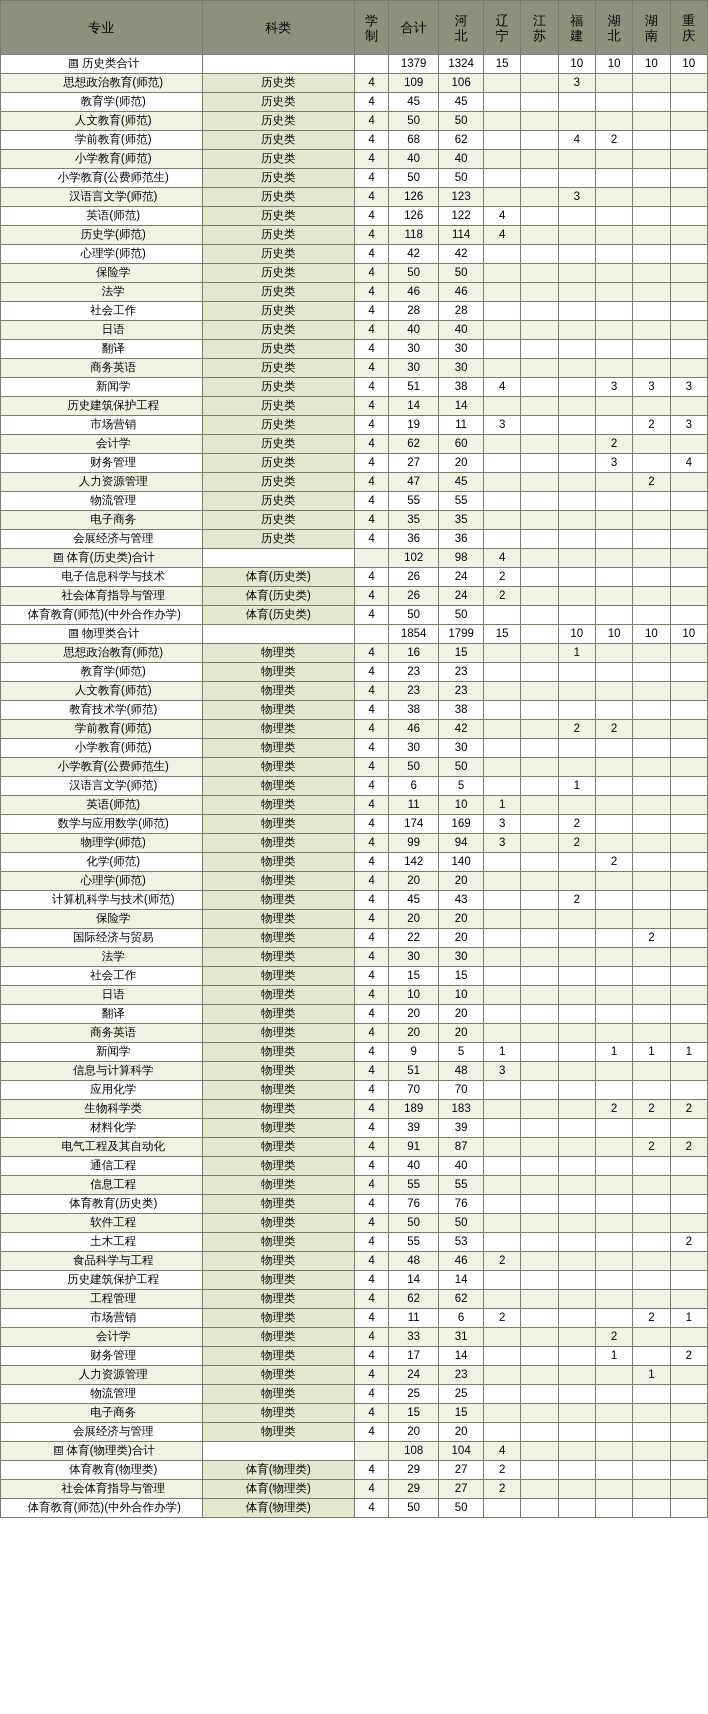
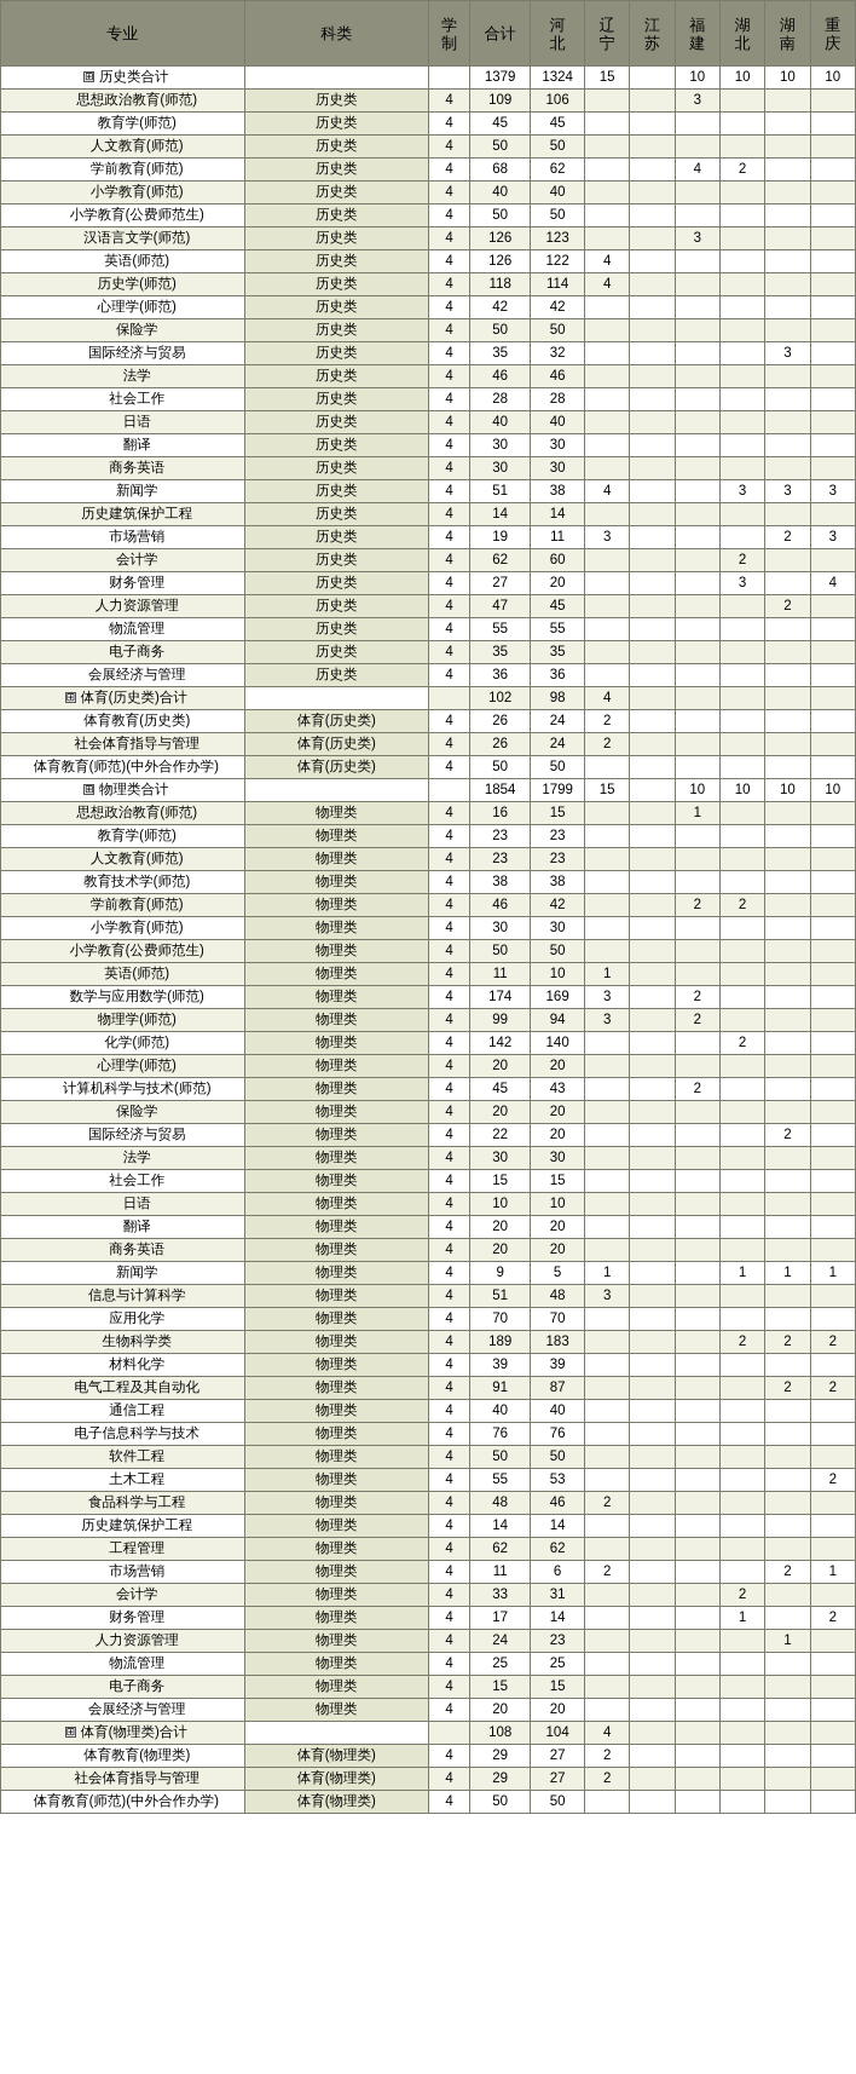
  专业	科类	学 制	合计	河 北	辽 宁	江 苏	福 建	湖 北	湖 南	重 庆
  ⊞ 历史类合计			1379	1324	15		10	10	10	10
  思想政治教育(师范)	历史类	4	109	106			3
  教育学(师范)	历史类	4	45	45
  人文教育(师范)	历史类	4	50	50
  学前教育(师范)	历史类	4	68	62			4	2
  小学教育(师范)	历史类	4	40	40
  小学教育(公费师范生)	历史类	4	50	50
  汉语言文学(师范)	历史类	4	126	123			3
  英语(师范)	历史类	4	126	122	4
  历史学(师范)	历史类	4	118	114	4
  心理学(师范)	历史类	4	42	42
  保险学	历史类	4	50	50
+ 国际经济与贸易	历史类	4	35	32					3
  法学	历史类	4	46	46
  社会工作	历史类	4	28	28
  日语	历史类	4	40	40
  翻译	历史类	4	30	30
  商务英语	历史类	4	30	30
  新闻学	历史类	4	51	38	4			3	3	3
  历史建筑保护工程	历史类	4	14	14
  市场营销	历史类	4	19	11	3				2	3
  会计学	历史类	4	62	60				2
  财务管理	历史类	4	27	20				3		4
  人力资源管理	历史类	4	47	45					2
  物流管理	历史类	4	55	55
  电子商务	历史类	4	35	35
  会展经济与管理	历史类	4	36	36
  ⊞ 体育(历史类)合计			102	98	4
- 电子信息科学与技术	体育(历史类)	4	26	24	2
+ 体育教育(历史类)	体育(历史类)	4	26	24	2
  社会体育指导与管理	体育(历史类)	4	26	24	2
  体育教育(师范)(中外合作办学)	体育(历史类)	4	50	50
  ⊞ 物理类合计			1854	1799	15		10	10	10	10
  思想政治教育(师范)	物理类	4	16	15			1
  教育学(师范)	物理类	4	23	23
  人文教育(师范)	物理类	4	23	23
  教育技术学(师范)	物理类	4	38	38
  学前教育(师范)	物理类	4	46	42			2	2
  小学教育(师范)	物理类	4	30	30
  小学教育(公费师范生)	物理类	4	50	50
- 汉语言文学(师范)	物理类	4	6	5			1
  英语(师范)	物理类	4	11	10	1
  数学与应用数学(师范)	物理类	4	174	169	3		2
  物理学(师范)	物理类	4	99	94	3		2
  化学(师范)	物理类	4	142	140				2
  心理学(师范)	物理类	4	20	20
  计算机科学与技术(师范)	物理类	4	45	43			2
  保险学	物理类	4	20	20
  国际经济与贸易	物理类	4	22	20					2
  法学	物理类	4	30	30
  社会工作	物理类	4	15	15
  日语	物理类	4	10	10
  翻译	物理类	4	20	20
  商务英语	物理类	4	20	20
  新闻学	物理类	4	9	5	1			1	1	1
  信息与计算科学	物理类	4	51	48	3
  应用化学	物理类	4	70	70
  生物科学类	物理类	4	189	183				2	2	2
  材料化学	物理类	4	39	39
  电气工程及其自动化	物理类	4	91	87					2	2
  通信工程	物理类	4	40	40
- 信息工程	物理类	4	55	55
- 体育教育(历史类)	物理类	4	76	76
+ 电子信息科学与技术	物理类	4	76	76
  软件工程	物理类	4	50	50
  土木工程	物理类	4	55	53						2
  食品科学与工程	物理类	4	48	46	2
  历史建筑保护工程	物理类	4	14	14
  工程管理	物理类	4	62	62
  市场营销	物理类	4	11	6	2				2	1
  会计学	物理类	4	33	31				2
  财务管理	物理类	4	17	14				1		2
  人力资源管理	物理类	4	24	23					1
  物流管理	物理类	4	25	25
  电子商务	物理类	4	15	15
  会展经济与管理	物理类	4	20	20
  ⊞ 体育(物理类)合计			108	104	4
  体育教育(物理类)	体育(物理类)	4	29	27	2
  社会体育指导与管理	体育(物理类)	4	29	27	2
  体育教育(师范)(中外合作办学)	体育(物理类)	4	50	50
